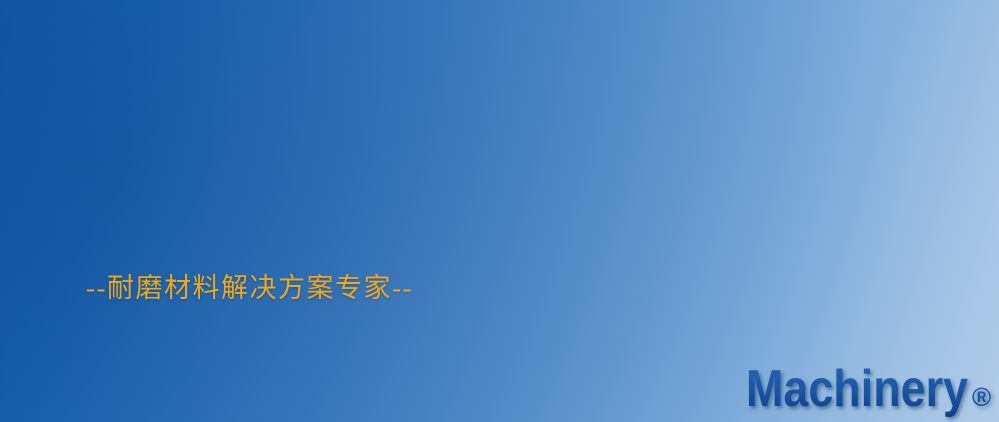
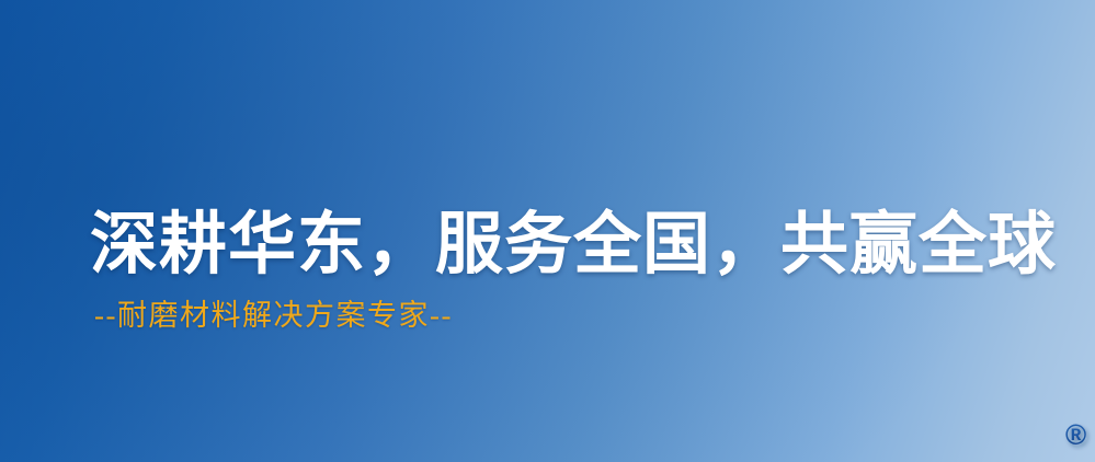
+ 深耕华东，服务全国，共赢全球
  --耐磨材料解决方案专家--
- Machinery
  ®
